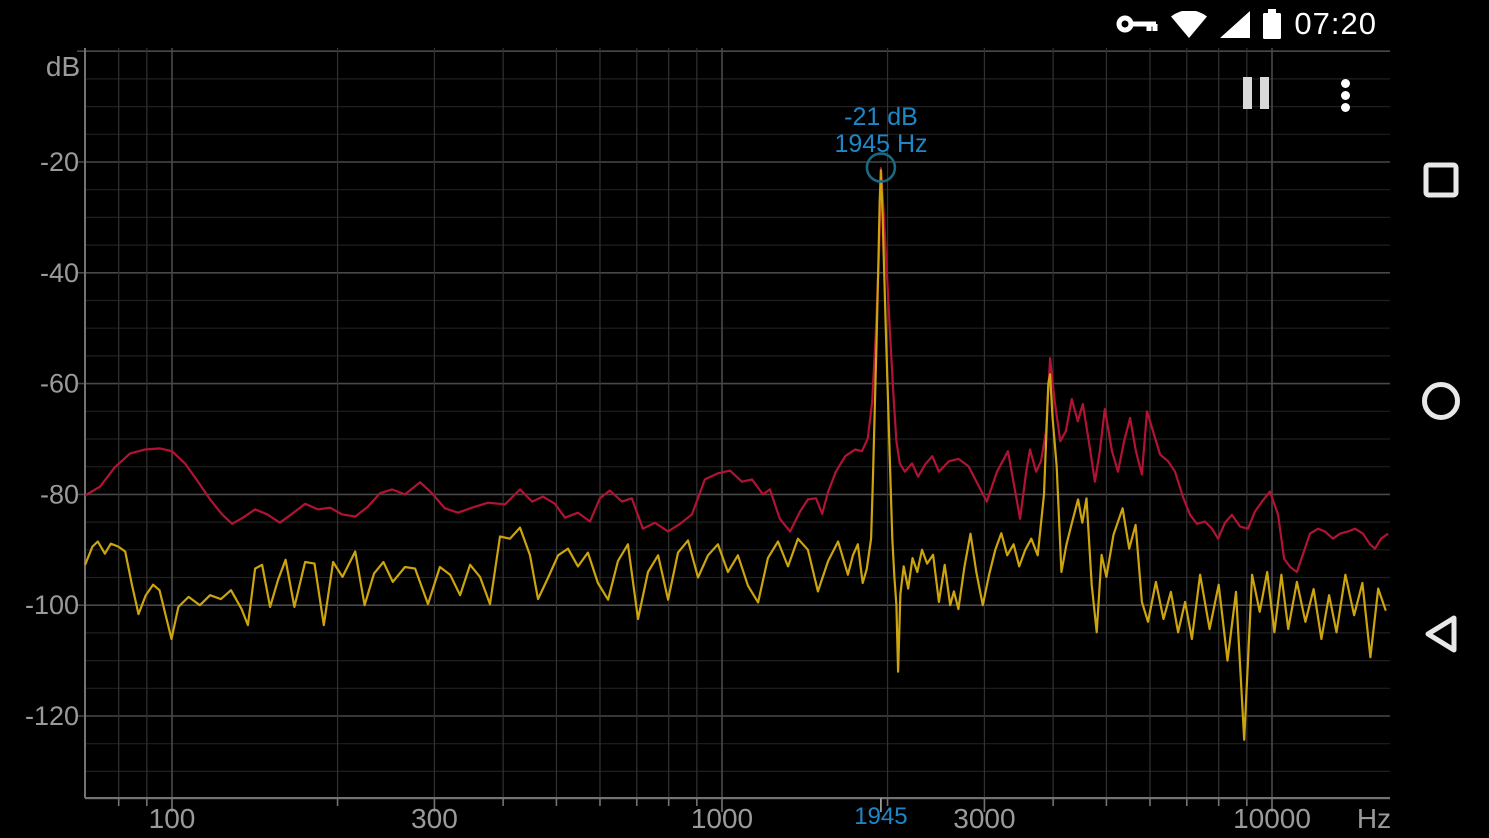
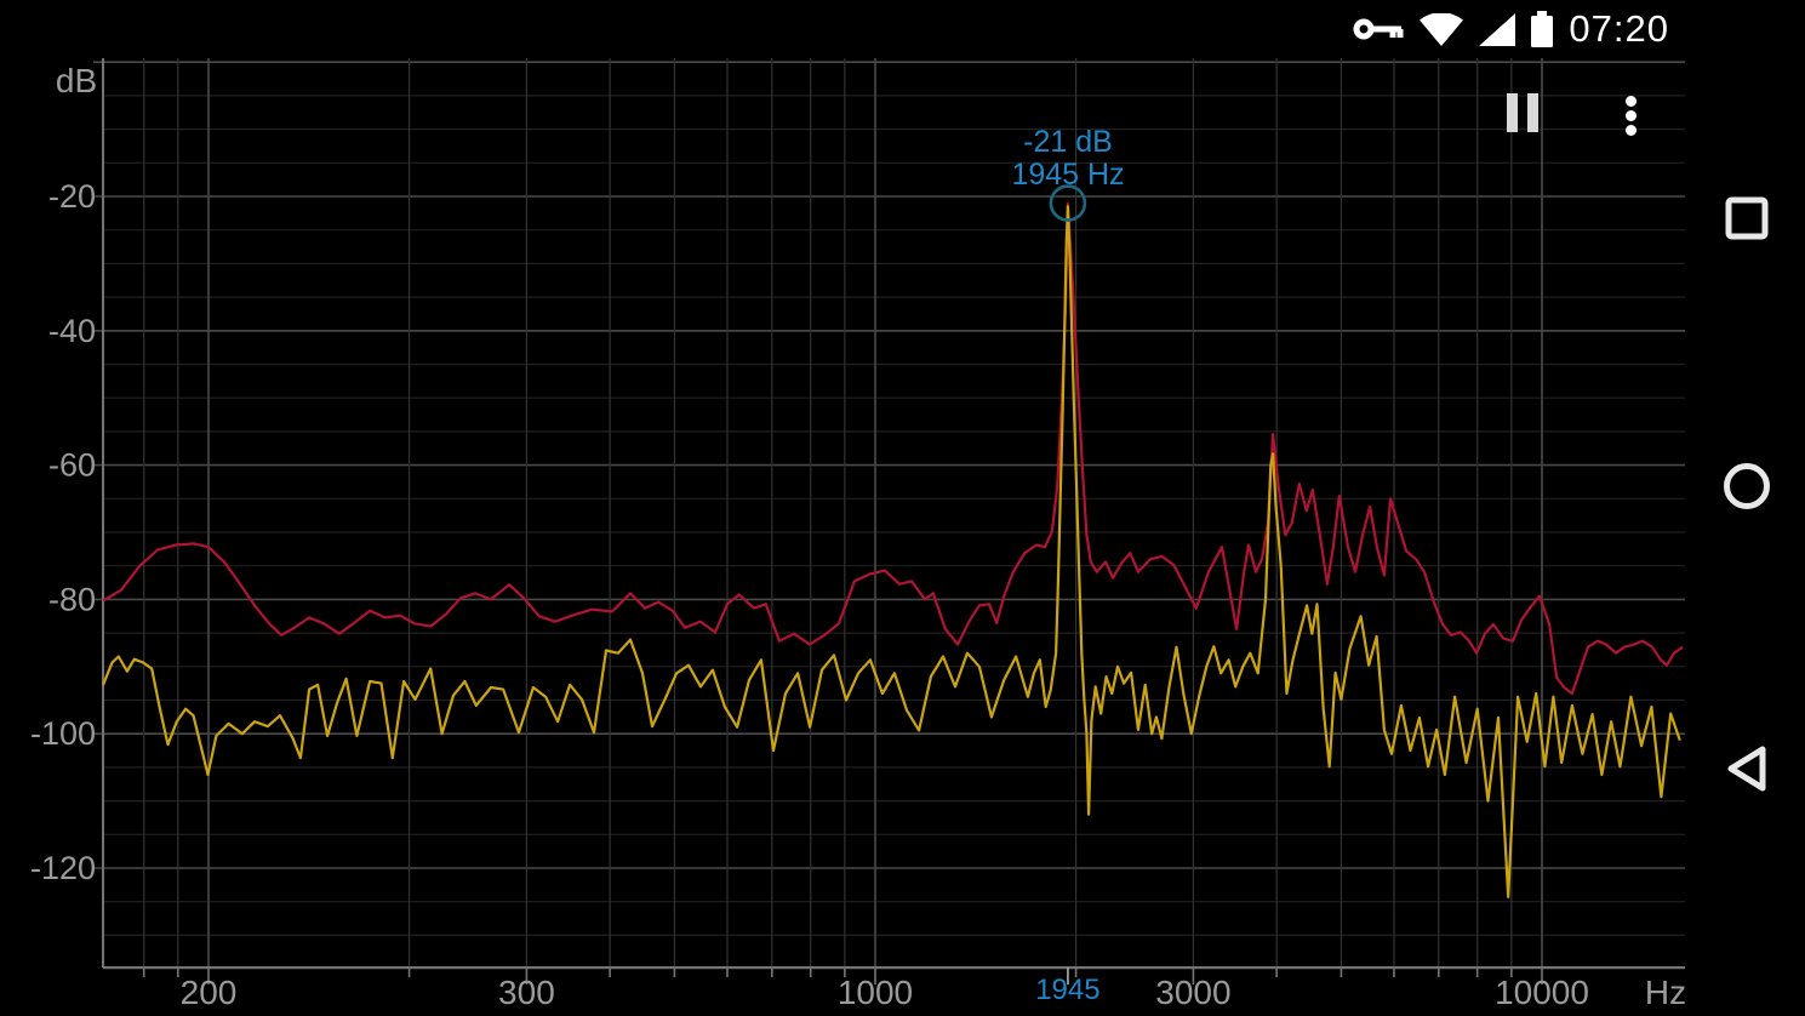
  -20
  -40
  -60
  -80
  -100
  -120
- 100
+ 200
  300
  1000
  3000
  10000
  dB
  Hz
  1945
  07:20
  -21 dB
  1945 Hz
